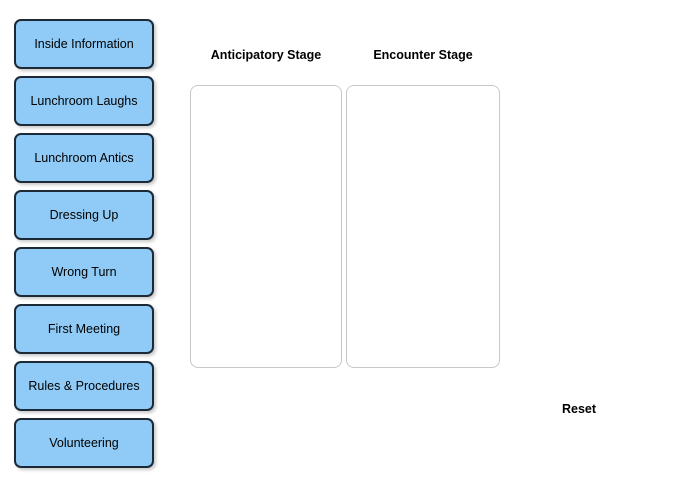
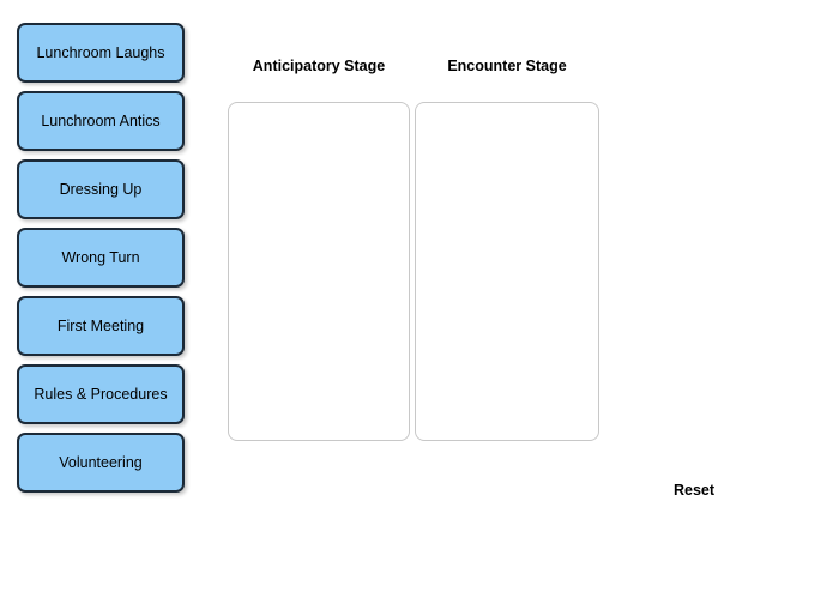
- Inside Information
  Lunchroom Laughs
  Lunchroom Antics
  Dressing Up
  Wrong Turn
  First Meeting
  Rules & Procedures
  Volunteering
  Anticipatory Stage
  Encounter Stage
  Reset
